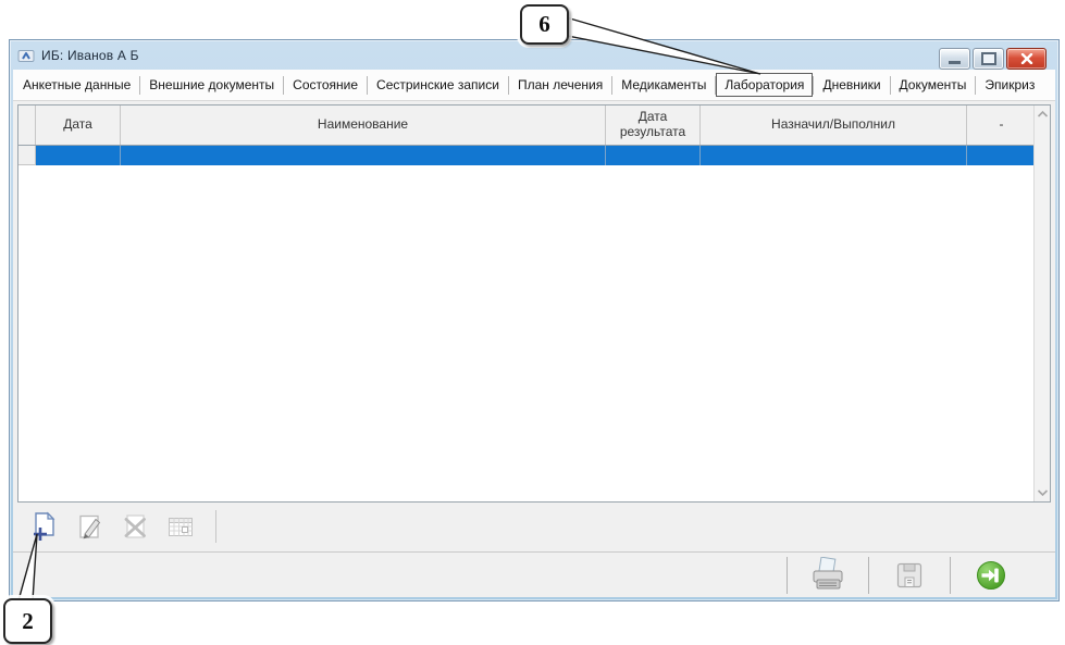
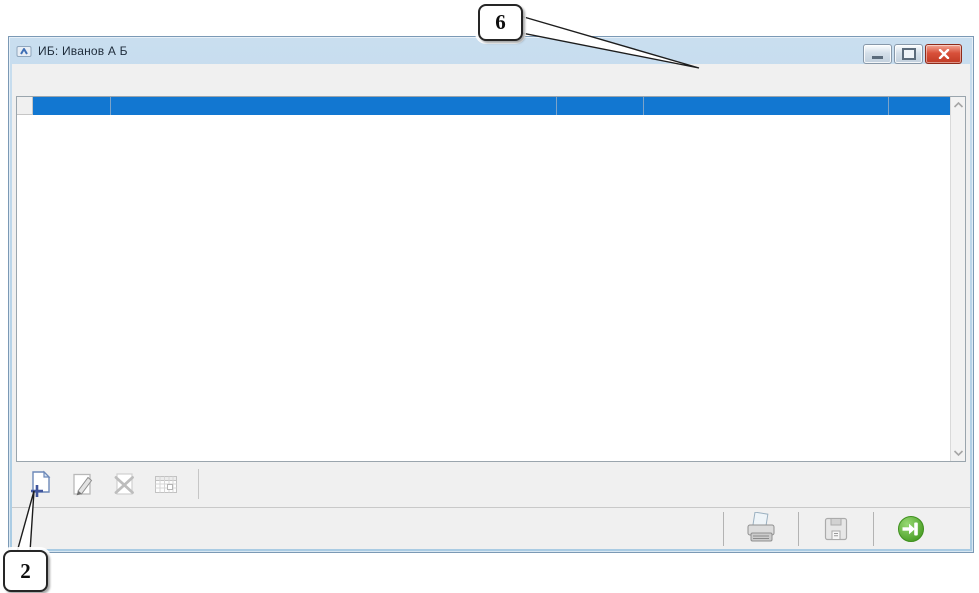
  ИБ: Иванов А Б
- Анкетные данные
- Внешние документы
- Состояние
- Сестринские записи
- План лечения
- Медикаменты
- Лаборатория
- Дневники
- Документы
- Эпикриз
- Дата
- Наименование
- Дата результата
- Назначил/Выполнил
- -
  6
  2
